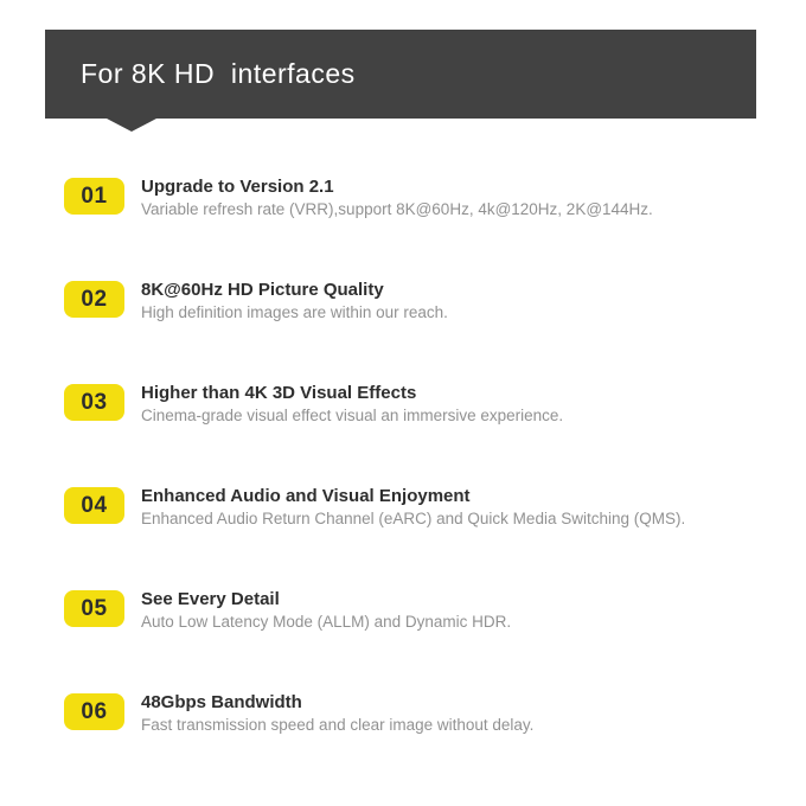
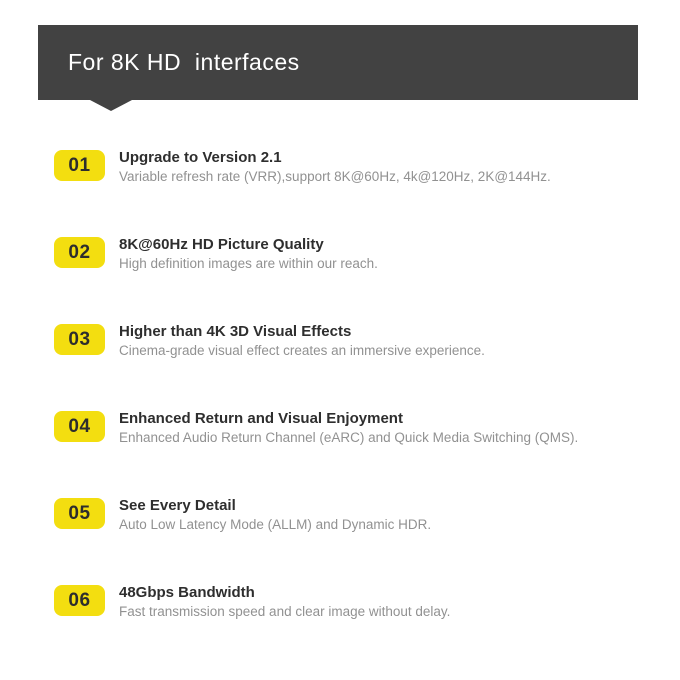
  For 8K HD interfaces
  01
  Upgrade to Version 2.1
  Variable refresh rate (VRR),support 8K@60Hz, 4k@120Hz, 2K@144Hz.
  02
  8K@60Hz HD Picture Quality
  High definition images are within our reach.
  03
  Higher than 4K 3D Visual Effects
- Cinema-grade visual effect visual an immersive experience.
+ Cinema-grade visual effect creates an immersive experience.
  04
- Enhanced Audio and Visual Enjoyment
+ Enhanced Return and Visual Enjoyment
  Enhanced Audio Return Channel (eARC) and Quick Media Switching (QMS).
  05
  See Every Detail
  Auto Low Latency Mode (ALLM) and Dynamic HDR.
  06
  48Gbps Bandwidth
  Fast transmission speed and clear image without delay.
